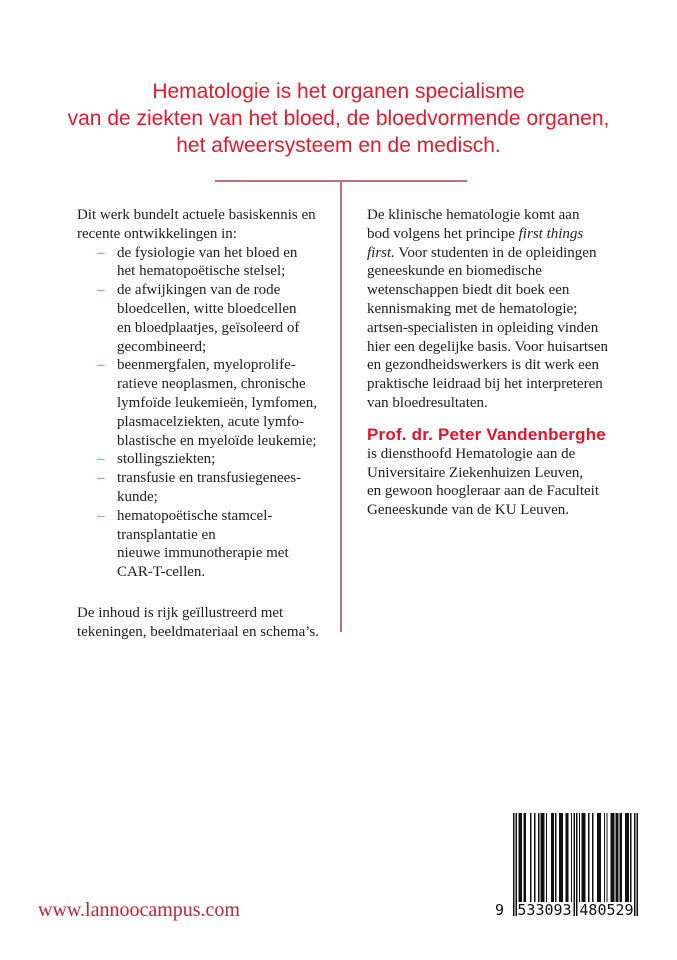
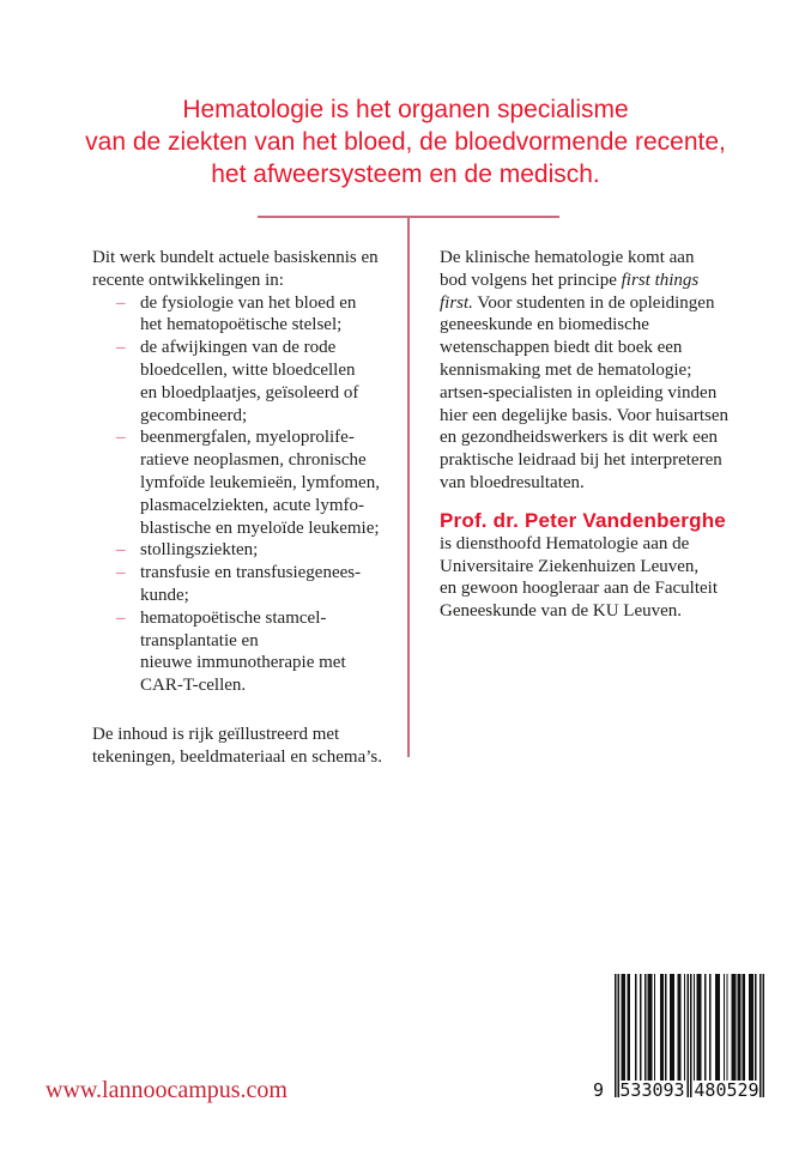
  Hematologie is het organen specialisme
- van de ziekten van het bloed, de bloedvormende organen,
+ van de ziekten van het bloed, de bloedvormende recente,
  het afweersysteem en de medisch.
  Dit werk bundelt actuele basiskennis en
  recente ontwikkelingen in:
  –
  de fysiologie van het bloed en
  het hematopoëtische stelsel;
  –
  de afwijkingen van de rode
  bloedcellen, witte bloedcellen
  en bloedplaatjes, geïsoleerd of
  gecombineerd;
  –
  beenmergfalen, myeloprolife-
  ratieve neoplasmen, chronische
  lymfoïde leukemieën, lymfomen,
  plasmacelziekten, acute lymfo-
  blastische en myeloïde leukemie;
  –
  stollingsziekten;
  –
  transfusie en transfusiegenees-
  kunde;
  –
  hematopoëtische stamcel-
  transplantatie en
  nieuwe immunotherapie met
  CAR-T-cellen.
  De inhoud is rijk geïllustreerd met
  tekeningen, beeldmateriaal en schema’s.
  De klinische hematologie komt aan
  bod volgens het principe first things
  first. Voor studenten in de opleidingen
  geneeskunde en biomedische
  wetenschappen biedt dit boek een
  kennismaking met de hematologie;
  artsen-specialisten in opleiding vinden
  hier een degelijke basis. Voor huisartsen
  en gezondheidswerkers is dit werk een
  praktische leidraad bij het interpreteren
  van bloedresultaten.
  Prof. dr. Peter Vandenberghe
  is diensthoofd Hematologie aan de
  Universitaire Ziekenhuizen Leuven,
  en gewoon hoogleraar aan de Faculteit
  Geneeskunde van de KU Leuven.
  www.lannoocampus.com
  9
  533093
  480529
